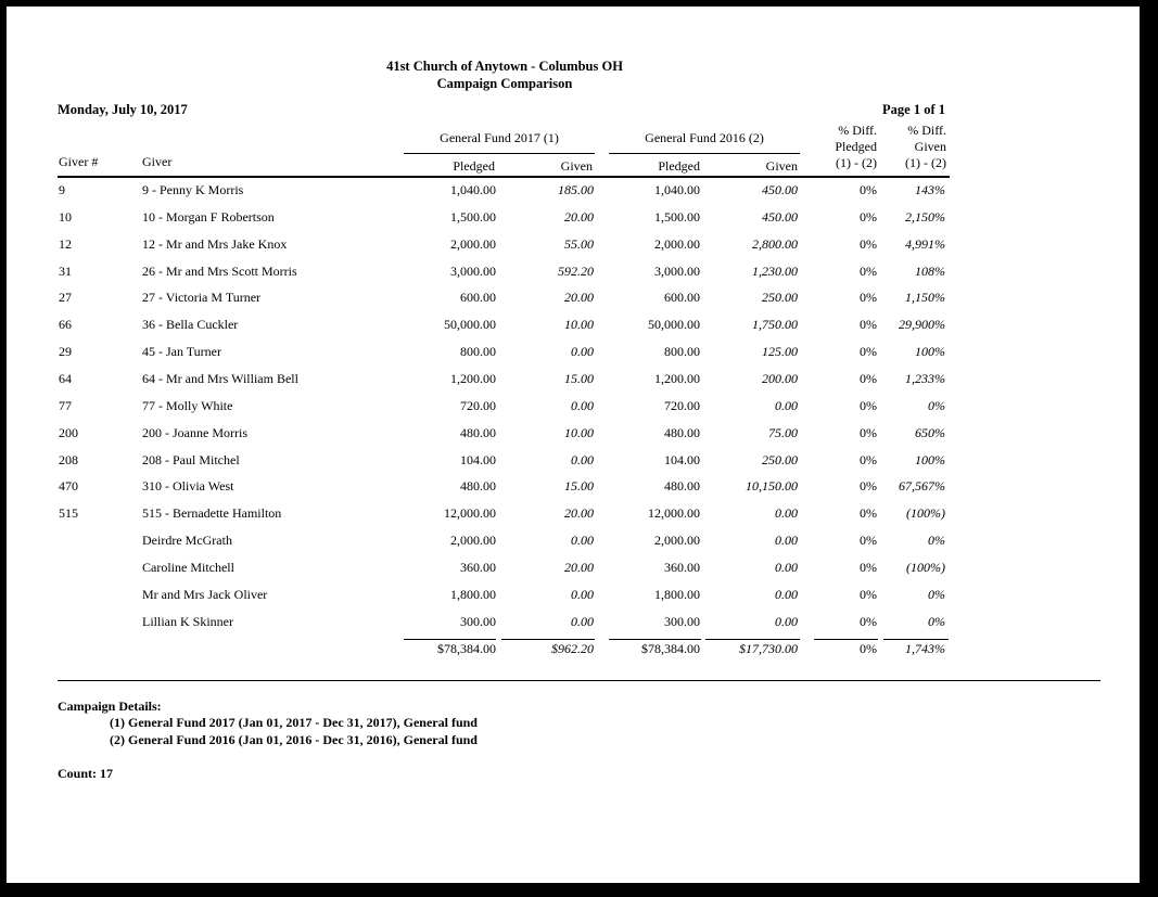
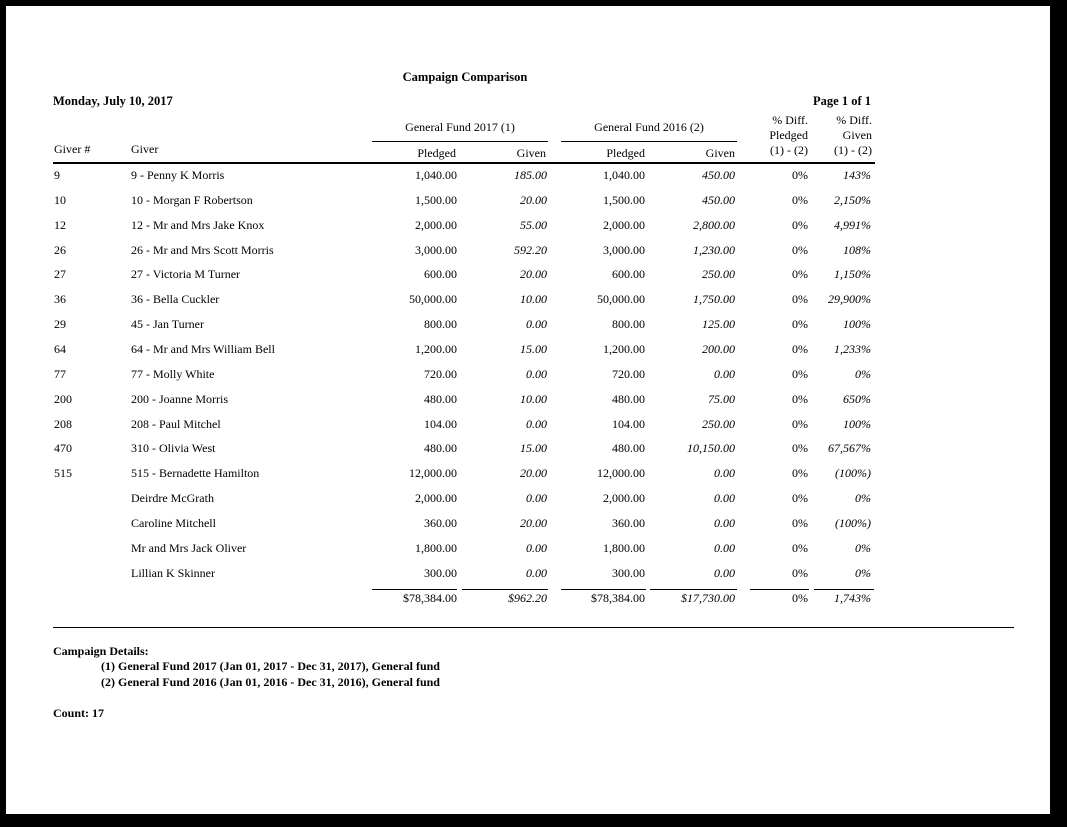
- 41st Church of Anytown - Columbus OH
  Campaign Comparison
  Monday, July 10, 2017
  Page 1 of 1
  General Fund 2017 (1)
  General Fund 2016 (2)
  % Diff.
  Pledged
  (1) - (2)
  % Diff.
  Given
  (1) - (2)
  Giver #
  Giver
  Pledged
  Given
  Pledged
  Given
  9
  9 - Penny K Morris
  1,040.00
  185.00
  1,040.00
  450.00
  0%
  143%
  10
  10 - Morgan F Robertson
  1,500.00
  20.00
  1,500.00
  450.00
  0%
  2,150%
  12
  12 - Mr and Mrs Jake Knox
  2,000.00
  55.00
  2,000.00
  2,800.00
  0%
  4,991%
- 31
+ 26
  26 - Mr and Mrs Scott Morris
  3,000.00
  592.20
  3,000.00
  1,230.00
  0%
  108%
  27
  27 - Victoria M Turner
  600.00
  20.00
  600.00
  250.00
  0%
  1,150%
- 66
+ 36
  36 - Bella Cuckler
  50,000.00
  10.00
  50,000.00
  1,750.00
  0%
  29,900%
  29
  45 - Jan Turner
  800.00
  0.00
  800.00
  125.00
  0%
  100%
  64
  64 - Mr and Mrs William Bell
  1,200.00
  15.00
  1,200.00
  200.00
  0%
  1,233%
  77
  77 - Molly White
  720.00
  0.00
  720.00
  0.00
  0%
  0%
  200
  200 - Joanne Morris
  480.00
  10.00
  480.00
  75.00
  0%
  650%
  208
  208 - Paul Mitchel
  104.00
  0.00
  104.00
  250.00
  0%
  100%
  470
  310 - Olivia West
  480.00
  15.00
  480.00
  10,150.00
  0%
  67,567%
  515
  515 - Bernadette Hamilton
  12,000.00
  20.00
  12,000.00
  0.00
  0%
  (100%)
  Deirdre McGrath
  2,000.00
  0.00
  2,000.00
  0.00
  0%
  0%
  Caroline Mitchell
  360.00
  20.00
  360.00
  0.00
  0%
  (100%)
  Mr and Mrs Jack Oliver
  1,800.00
  0.00
  1,800.00
  0.00
  0%
  0%
  Lillian K Skinner
  300.00
  0.00
  300.00
  0.00
  0%
  0%
  $78,384.00
  $962.20
  $78,384.00
  $17,730.00
  0%
  1,743%
  Campaign Details:
  (1) General Fund 2017 (Jan 01, 2017 - Dec 31, 2017), General fund
  (2) General Fund 2016 (Jan 01, 2016 - Dec 31, 2016), General fund
  Count: 17
